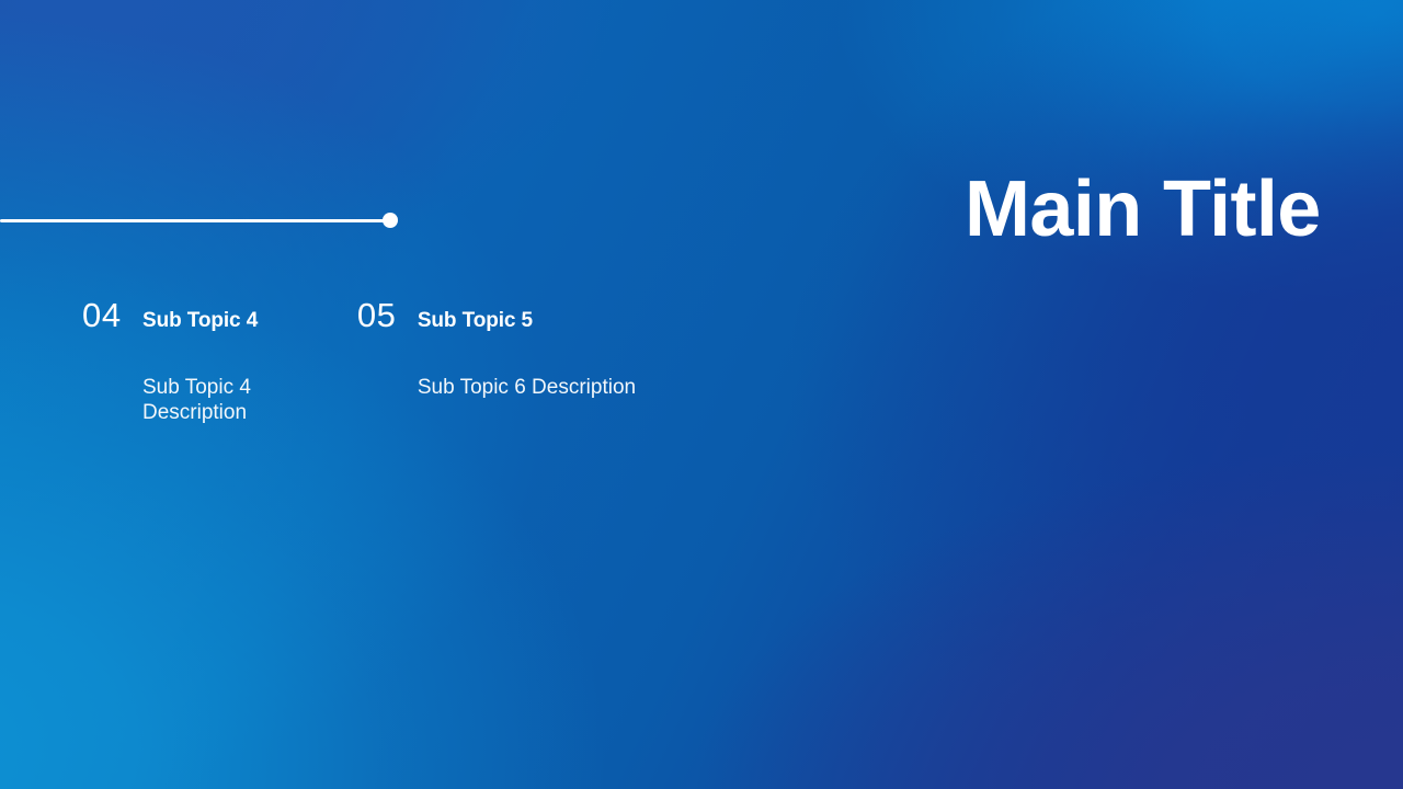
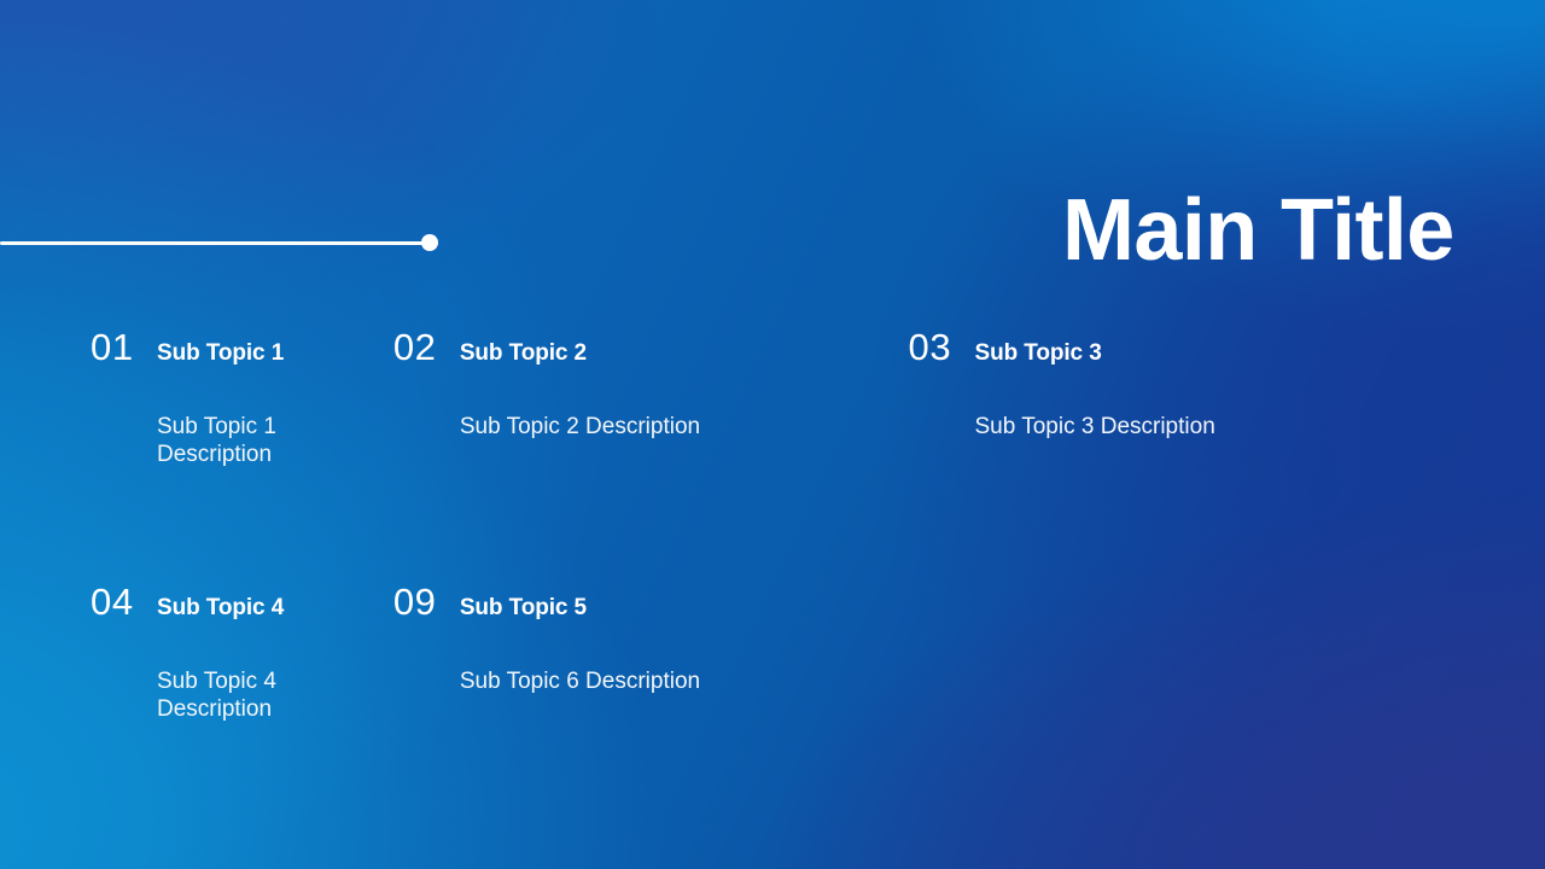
  Main Title
+ 01
+ Sub Topic 1
+ Sub Topic 1 Description
+ 02
+ Sub Topic 2
+ Sub Topic 2 Description
+ 03
+ Sub Topic 3
+ Sub Topic 3 Description
  04
  Sub Topic 4
  Sub Topic 4 Description
- 05
+ 09
  Sub Topic 5
  Sub Topic 6 Description
